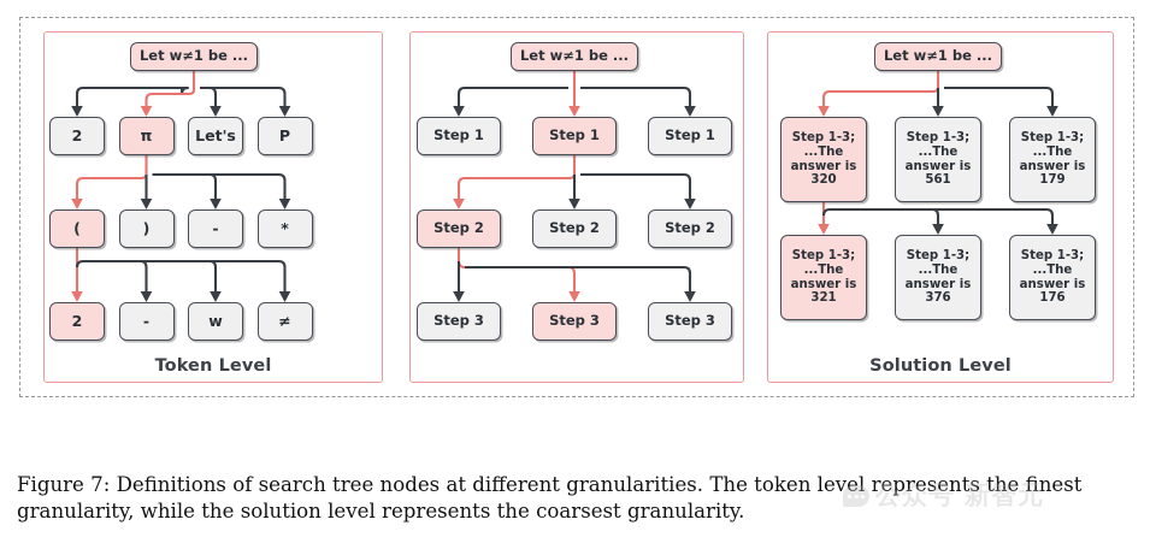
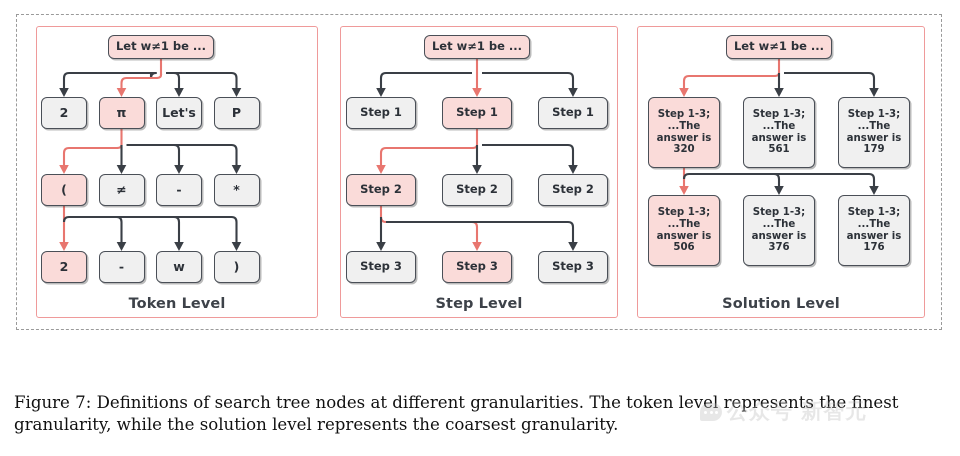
  Let w≠1 be ...
  2
  π
  Let's
  P
  (
- )
+ ≠
  -
  *
  2
  -
  w
- ≠
+ )
  Token Level
  Let w≠1 be ...
  Step 1
  Step 1
  Step 1
  Step 2
  Step 2
  Step 2
  Step 3
  Step 3
  Step 3
+ Step Level
  Let w≠1 be ...
  Step 1-3;
  ...The
  answer is
  320
  Step 1-3;
  ...The
  answer is
  561
  Step 1-3;
  ...The
  answer is
  179
  Step 1-3;
  ...The
  answer is
- 321
+ 506
  Step 1-3;
  ...The
  answer is
  376
  Step 1-3;
  ...The
  answer is
  176
  Solution Level
  Figure 7: Definitions of search tree nodes at different granularities. The token level represents the finest granularity, while the solution level represents the coarsest granularity.
  公众号 新智元
